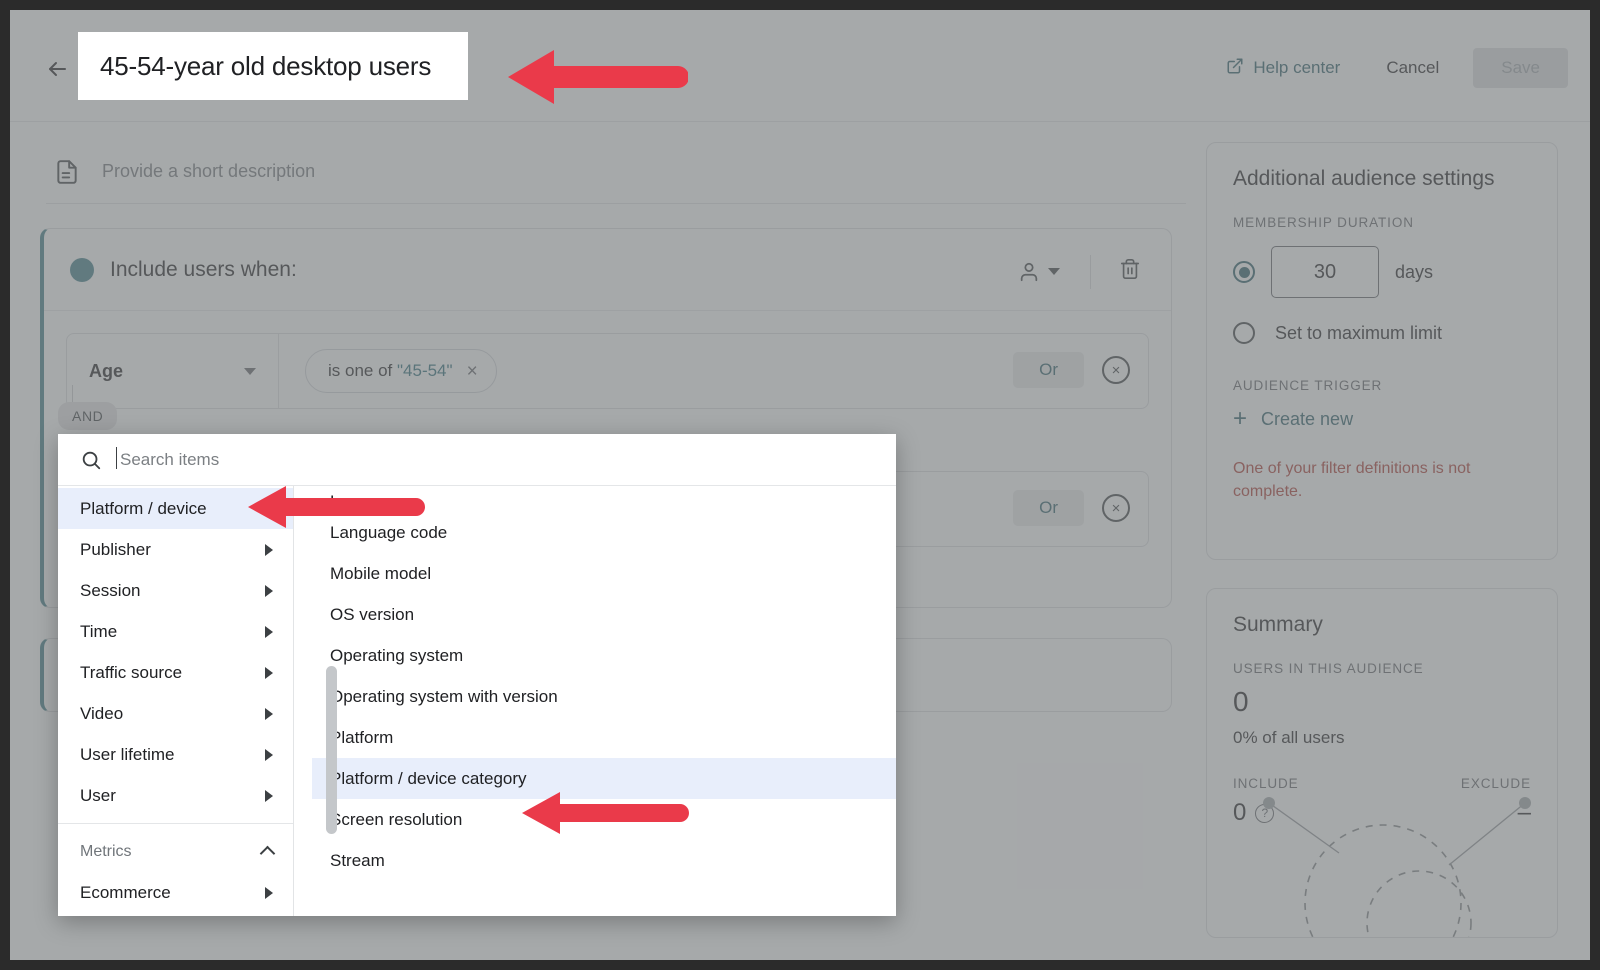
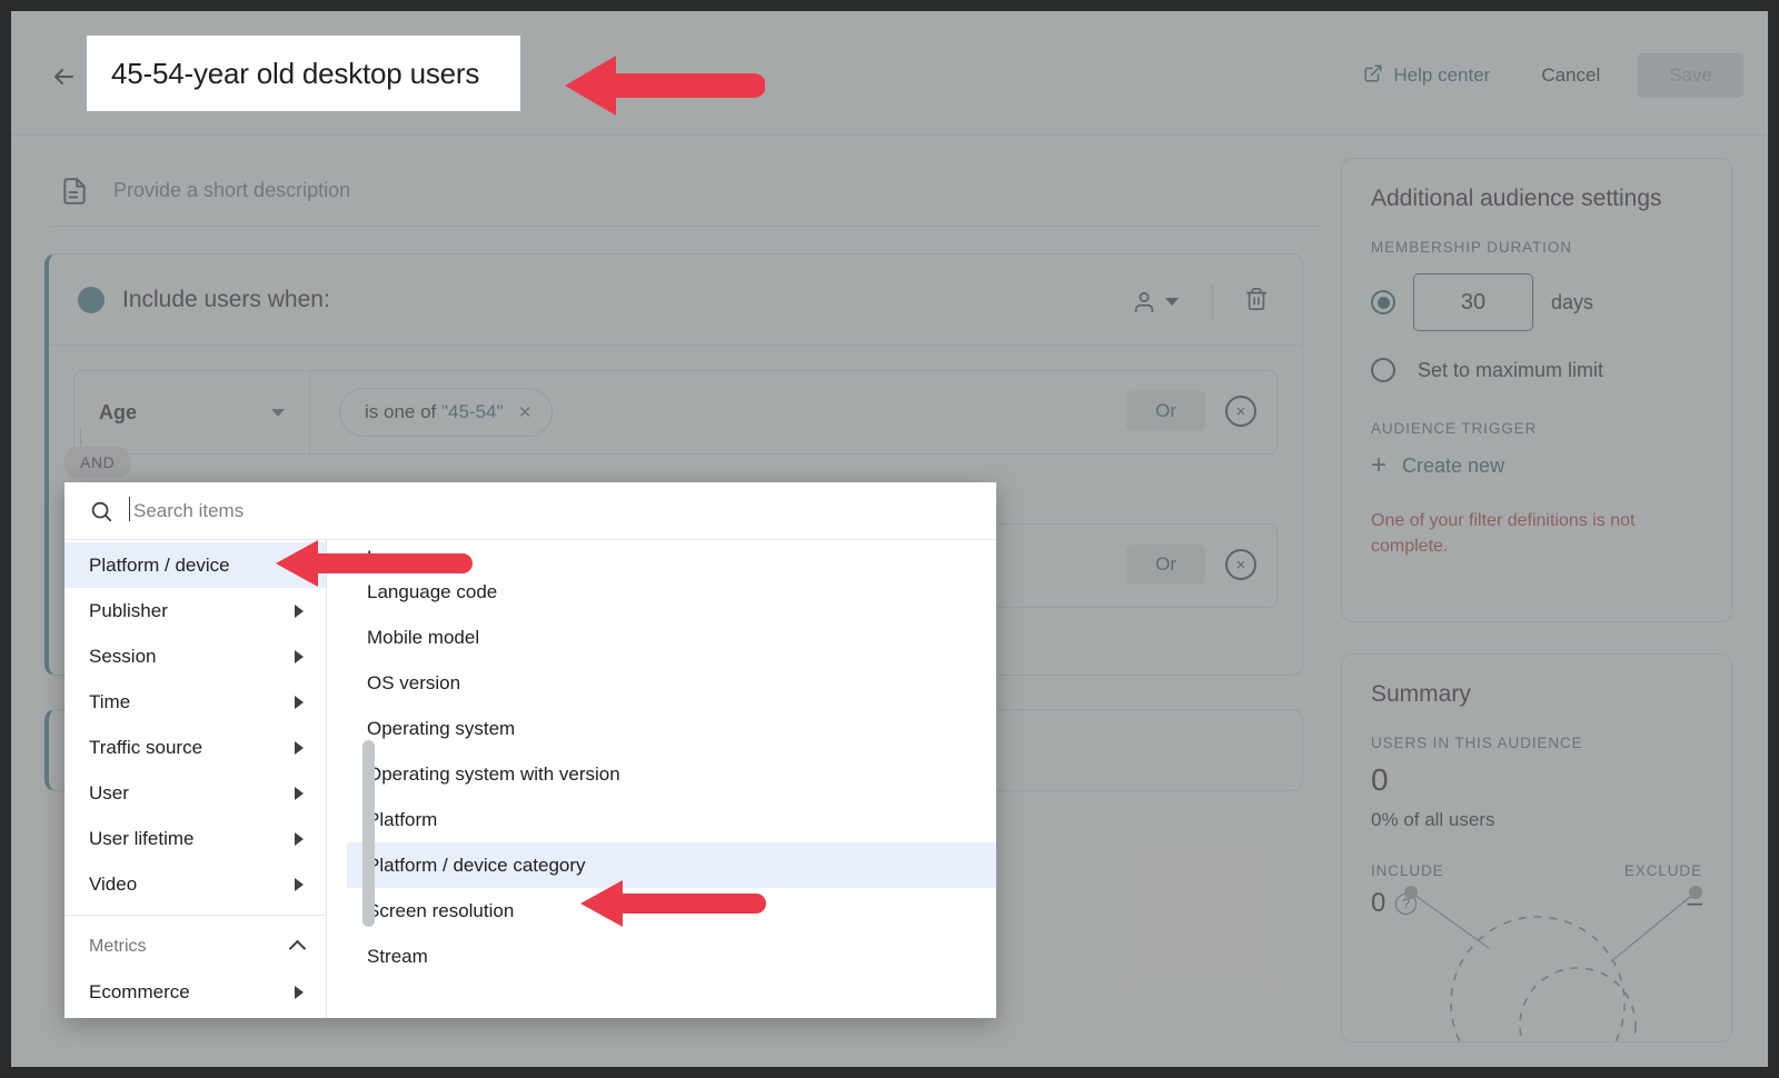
  Help center
  Cancel
  Provide a short description
  Include users when:
  Age
  is one of "45-54"
  ×
  Or
  ×
  Or
  ×
  AND
  Additional audience settings
  MEMBERSHIP DURATION
  30
  days
  Set to maximum limit
  AUDIENCE TRIGGER
  +
  Create new
  One of your filter definitions is not complete.
  Summary
  USERS IN THIS AUDIENCE
  0
  0% of all users
  INCLUDE
  EXCLUDE
  0
  ?
  –
  45-54-year old desktop users
  Search items
  Platform / device
  Publisher
  Session
  Time
  Traffic source
- Video
+ User
  User lifetime
- User
+ Video
  Metrics
  Ecommerce
  Language code
  Mobile model
  OS version
  Operating system
  perating system with version
  latform
  latform / device category
  creen resolution
  Stream
